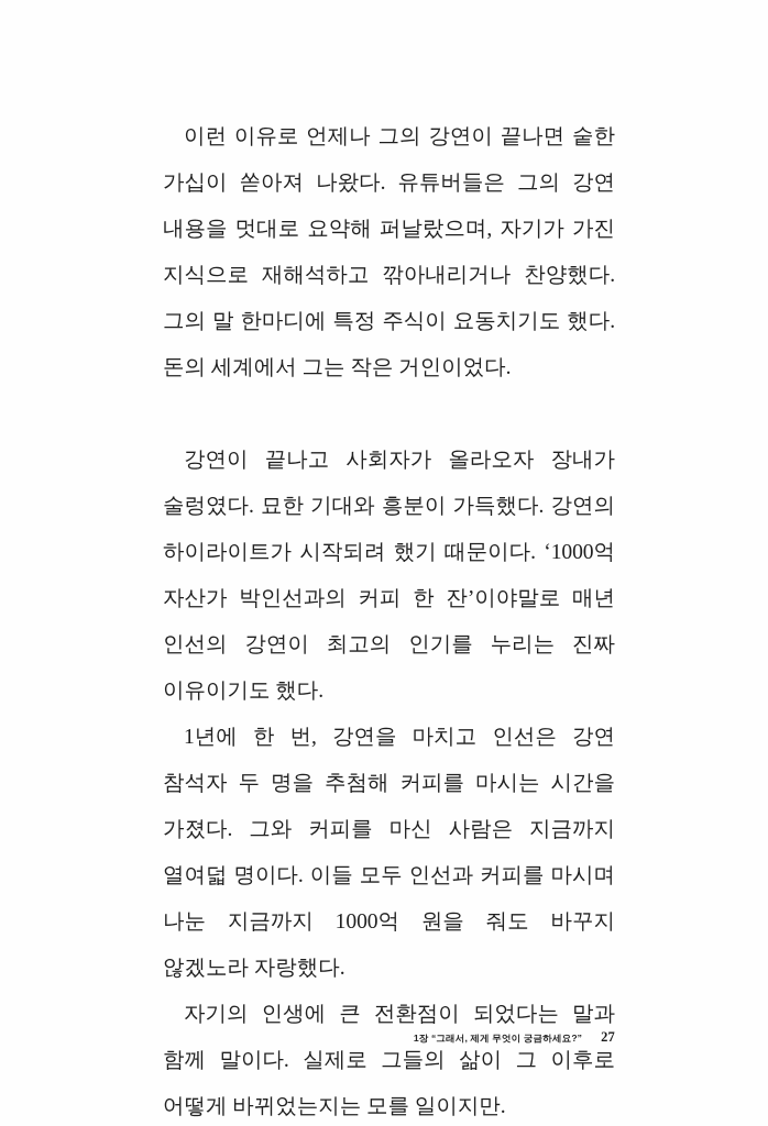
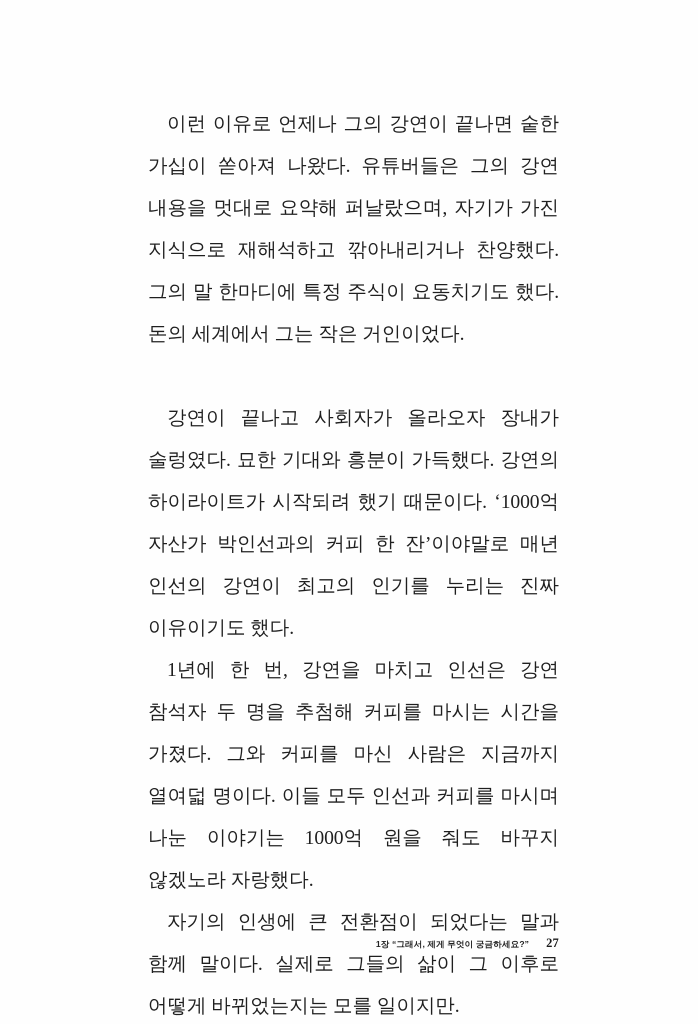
  이런 이유로 언제나 그의 강연이 끝나면 숱한 가십이 쏟아져 나왔다. 유튜버들은 그의 강연 내용을 멋대로 요약해 퍼날랐으며, 자기가 가진 지식으로 재해석하고 깎아내리거나 찬양했다. 그의 말 한마디에 특정 주식이 요동치기도 했다. 돈의 세계에서 그는 작은 거인이었다.
  강연이 끝나고 사회자가 올라오자 장내가 술렁였다. 묘한 기대와 흥분이 가득했다. 강연의 하이라이트가 시작되려 했기 때문이다. ‘1000억 자산가 박인선과의 커피 한 잔’이야말로 매년 인선의 강연이 최고의 인기를 누리는 진짜 이유이기도 했다.
- 1년에 한 번, 강연을 마치고 인선은 강연 참석자 두 명을 추첨해 커피를 마시는 시간을 가졌다. 그와 커피를 마신 사람은 지금까지 열여덟 명이다. 이들 모두 인선과 커피를 마시며 나눈 지금까지 1000억 원을 줘도 바꾸지 않겠노라 자랑했다.
+ 1년에 한 번, 강연을 마치고 인선은 강연 참석자 두 명을 추첨해 커피를 마시는 시간을 가졌다. 그와 커피를 마신 사람은 지금까지 열여덟 명이다. 이들 모두 인선과 커피를 마시며 나눈 이야기는 1000억 원을 줘도 바꾸지 않겠노라 자랑했다.
  자기의 인생에 큰 전환점이 되었다는 말과 함께 말이다. 실제로 그들의 삶이 그 이후로 어떻게 바뀌었는지는 모를 일이지만.
  1장 “그래서, 제게 무엇이 궁금하세요?”
  27
